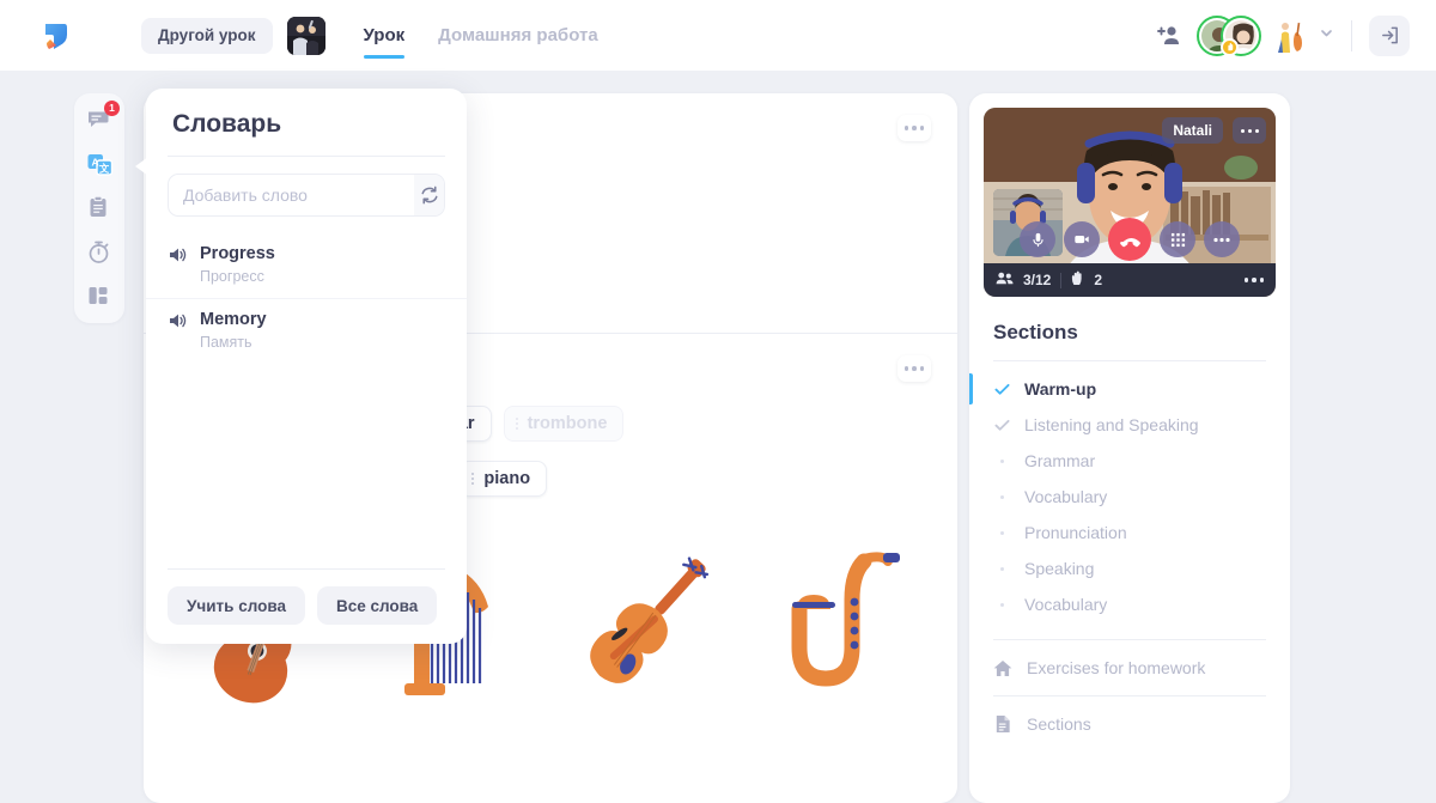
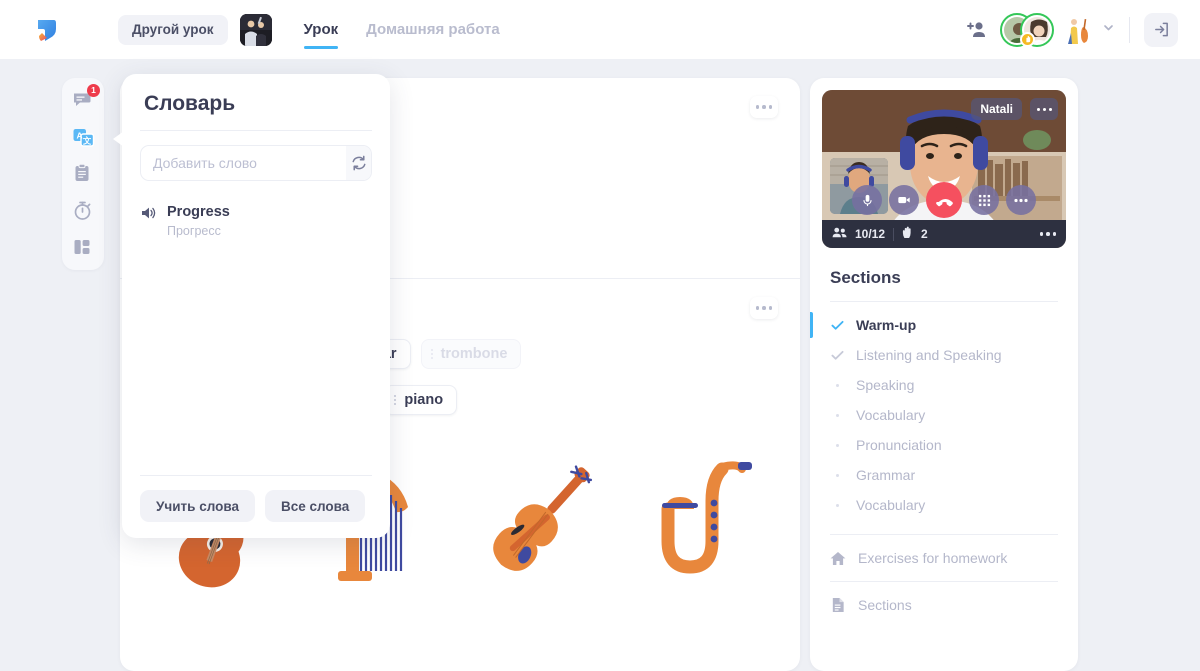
  Другой урок
  Урок
  Домашняя работа
  1
  A
  文
  trombone
  piano
  Словарь
  Добавить слово
  Progress
  Прогресс
- Memory
- Память
  Учить слова
  Все слова
  Natali
- 3/12
+ 10/12
  2
  Sections
  Warm-up
  Listening and Speaking
- Grammar
+ Speaking
  Vocabulary
  Pronunciation
- Speaking
+ Grammar
  Vocabulary
  Exercises for homework
  Sections
